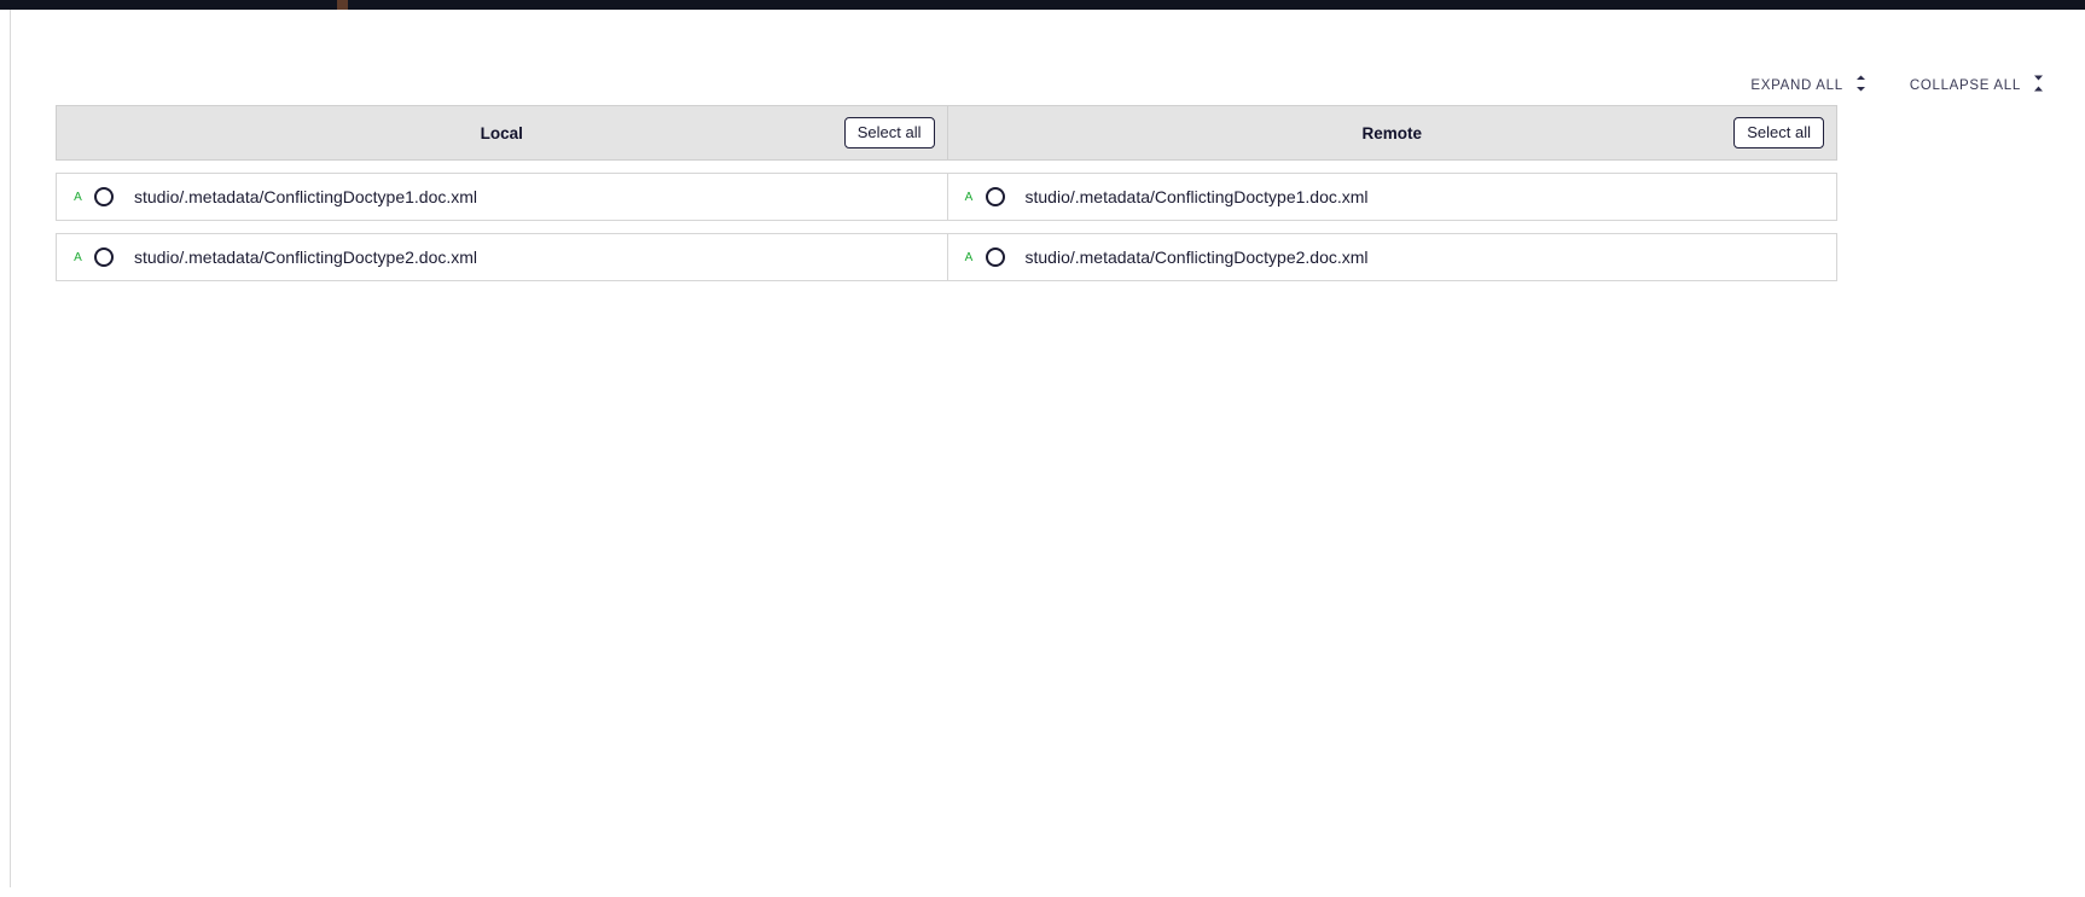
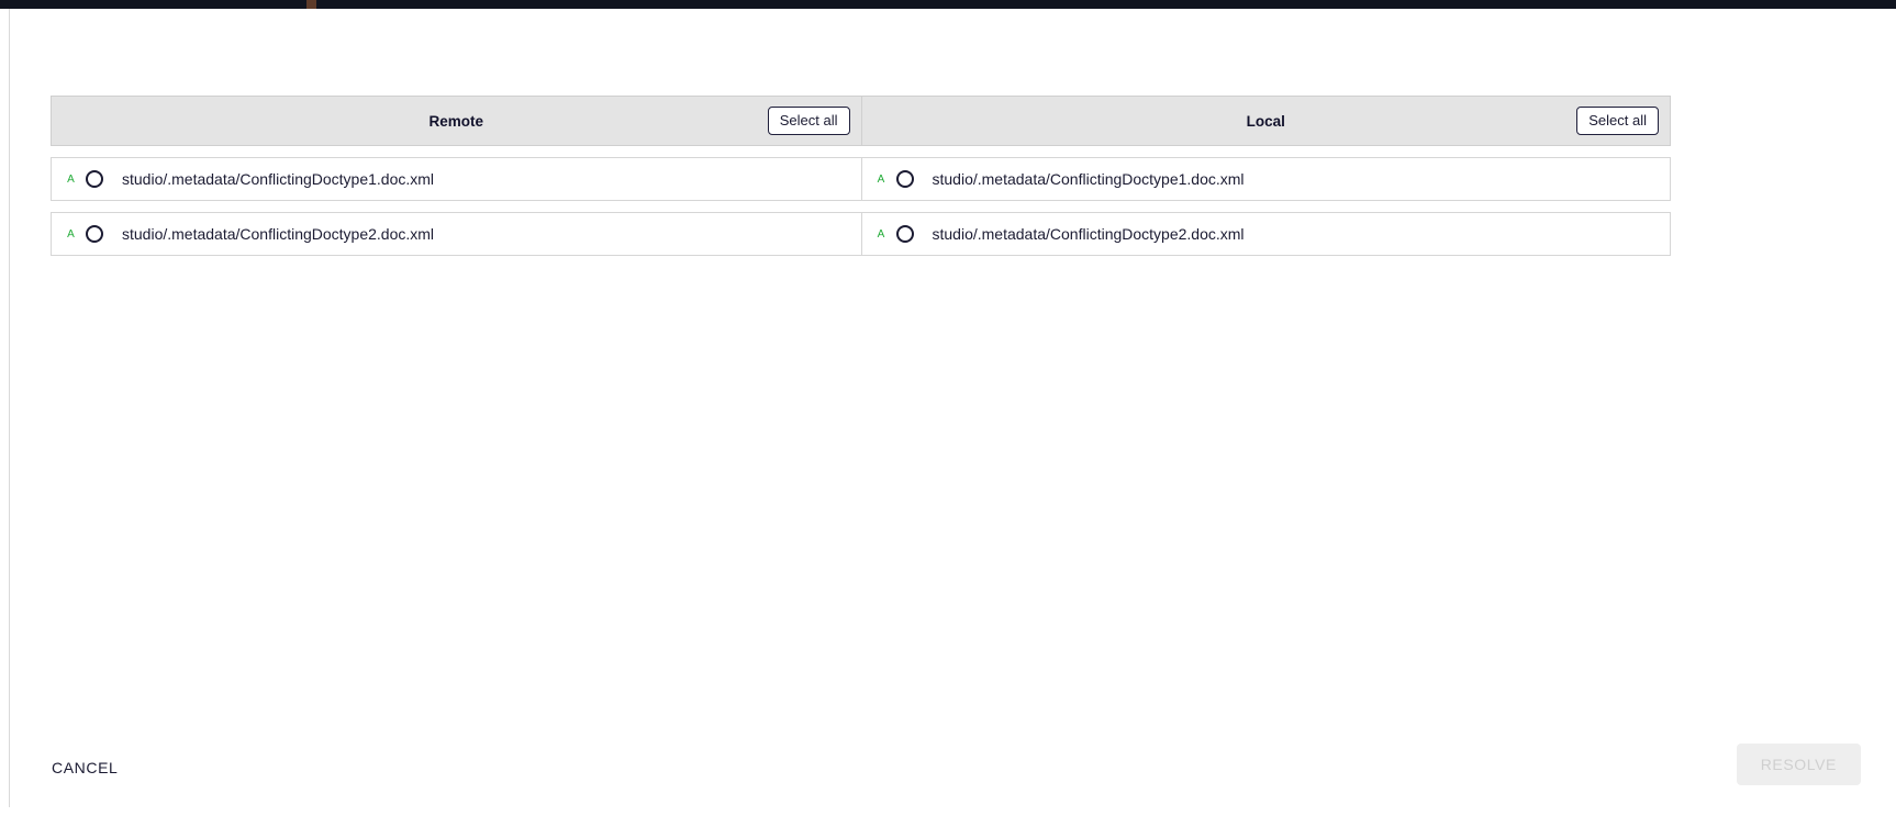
- EXPAND ALL
- COLLAPSE ALL
- Local
+ Remote
  Select all
- Remote
+ Local
  Select all
  A
  studio/.metadata/ConflictingDoctype1.doc.xml
  A
  studio/.metadata/ConflictingDoctype1.doc.xml
  A
  studio/.metadata/ConflictingDoctype2.doc.xml
  A
  studio/.metadata/ConflictingDoctype2.doc.xml
+ CANCEL
+ RESOLVE
